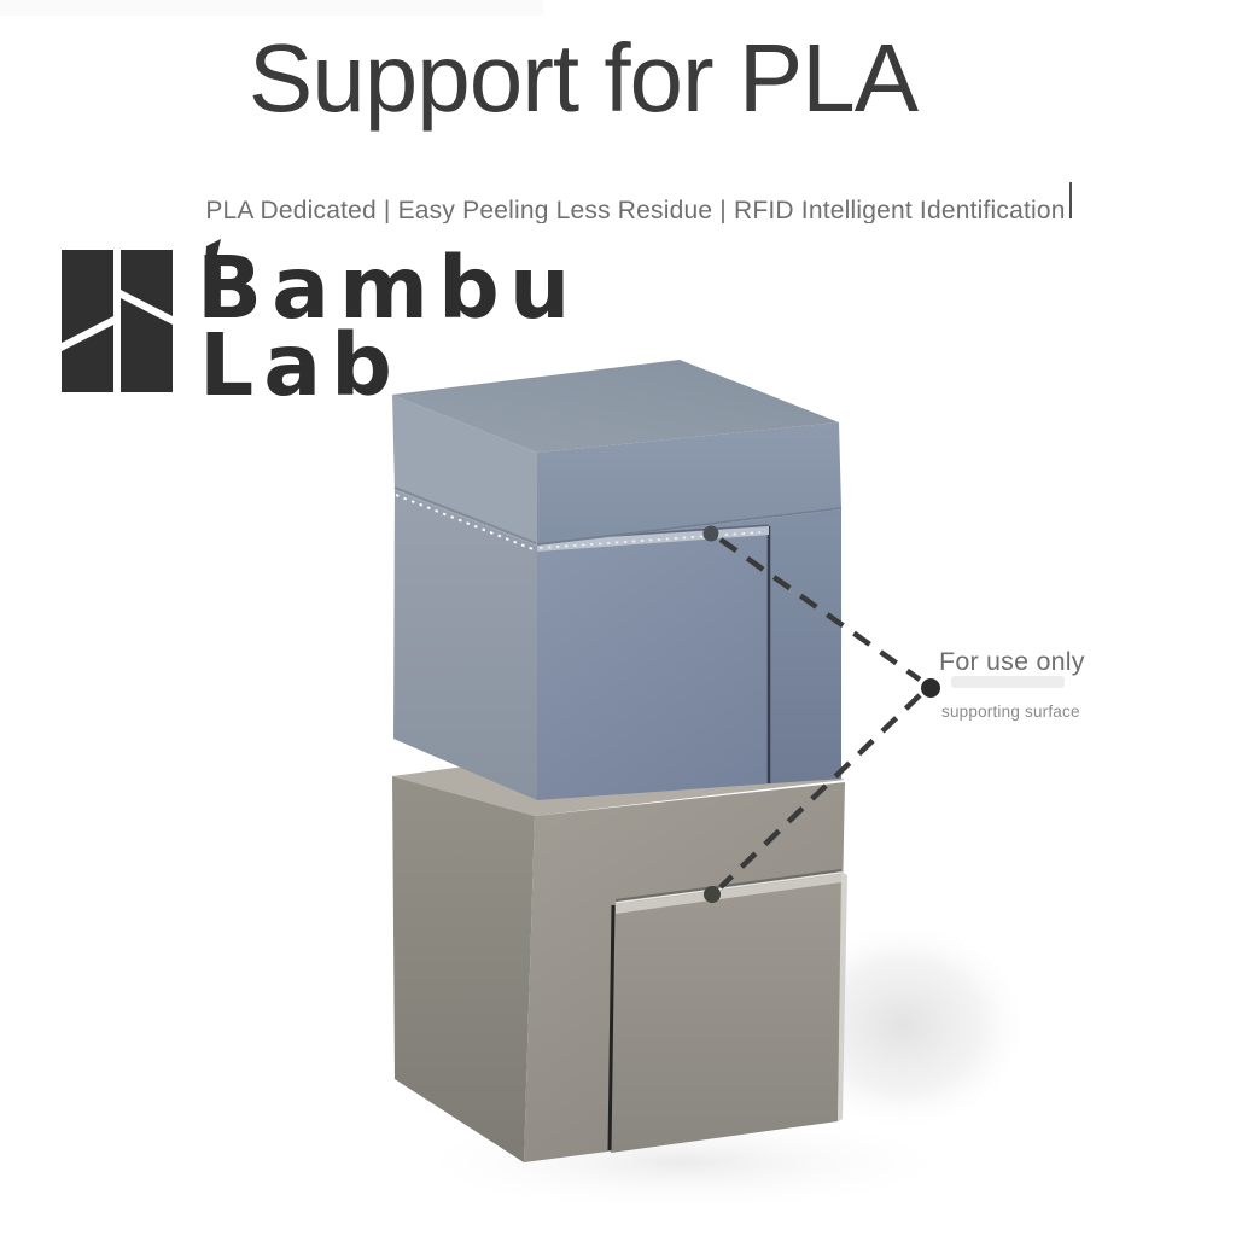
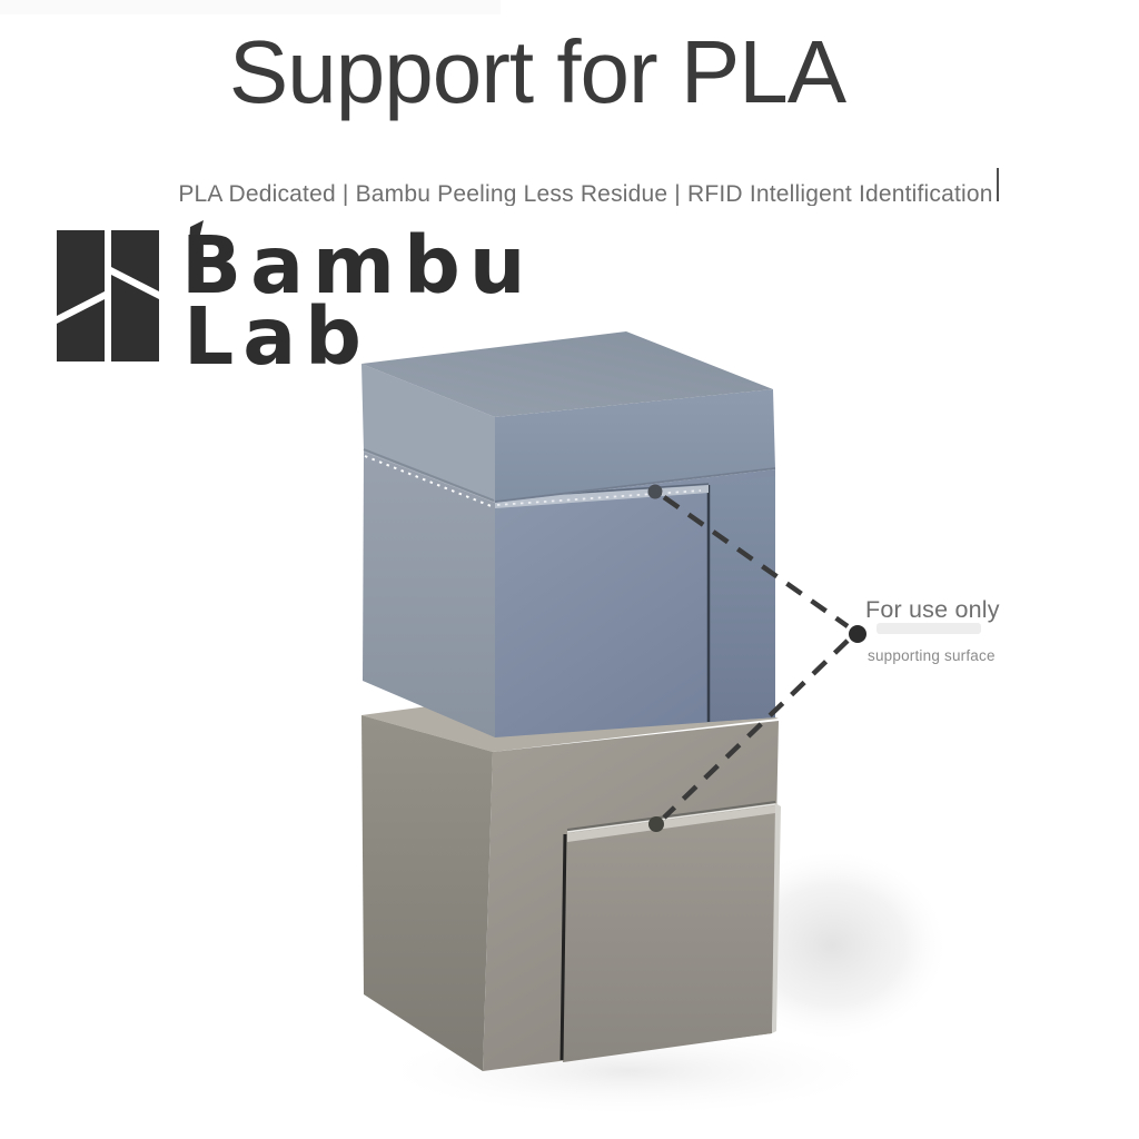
  Support for PLA
- PLA Dedicated | Easy Peeling Less Residue | RFID Intelligent Identification
+ PLA Dedicated | Bambu Peeling Less Residue | RFID Intelligent Identification
  Bambu
  Lab
  For use only
  supporting surface
